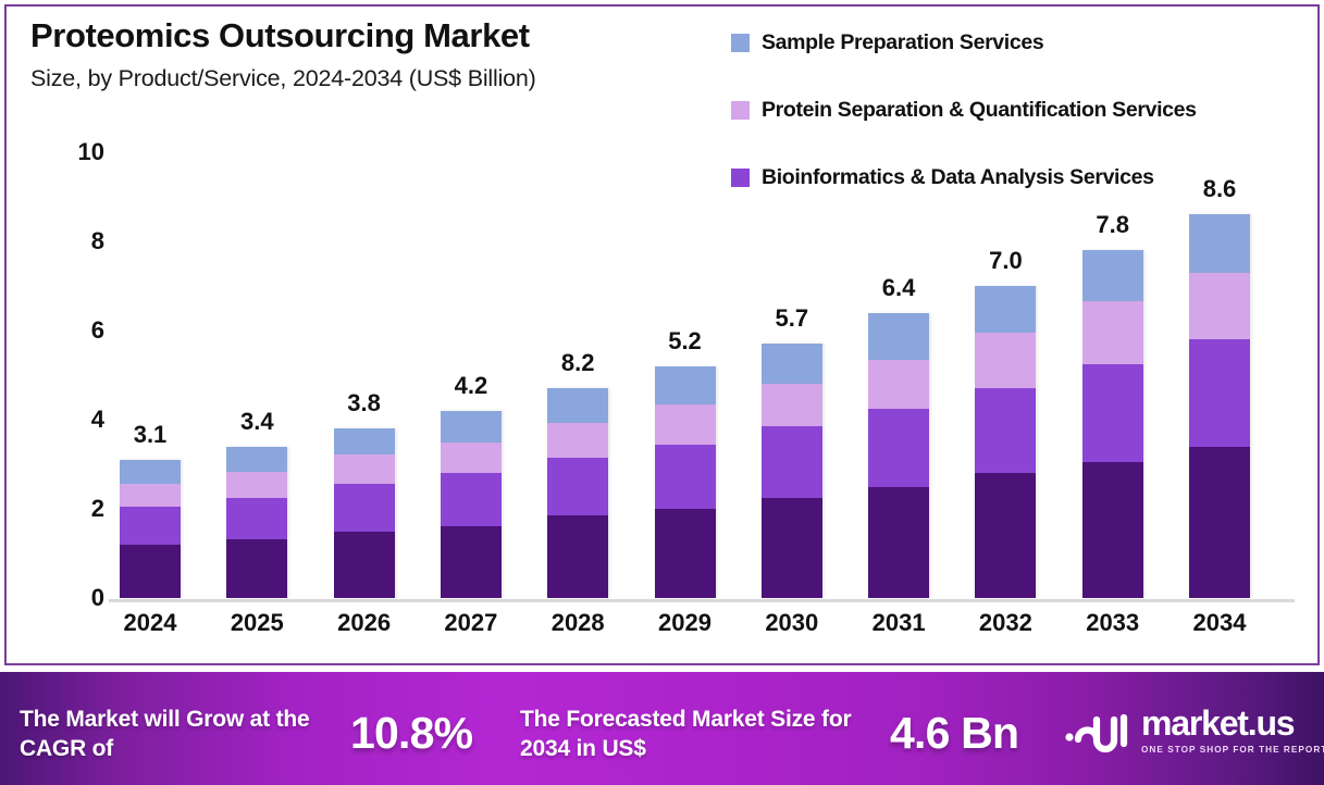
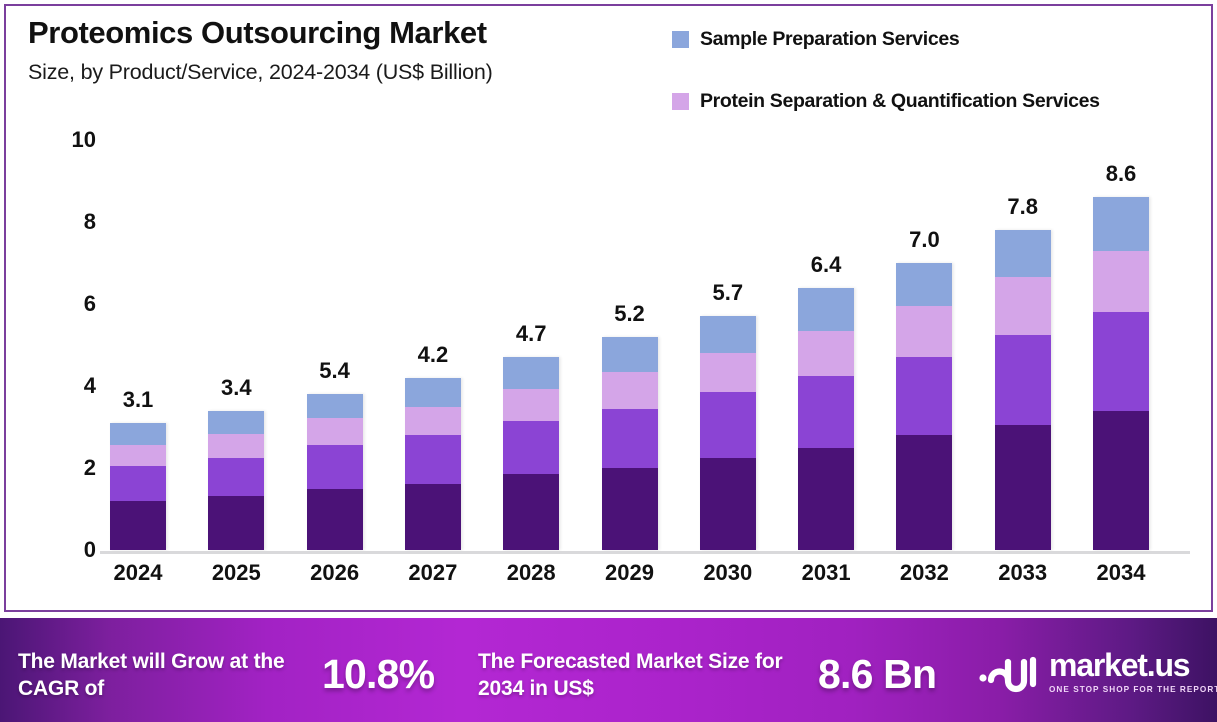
  Proteomics Outsourcing Market
  Size, by Product/Service, 2024-2034 (US$ Billion)
  Sample Preparation Services
  Protein Separation & Quantification Services
- Bioinformatics & Data Analysis Services
  0
  2
  4
  6
  8
  10
  3.1
  3.4
- 3.8
+ 5.4
  4.2
- 8.2
+ 4.7
  5.2
  5.7
  6.4
  7.0
  7.8
  8.6
  2024
  2025
  2026
  2027
  2028
  2029
  2030
  2031
  2032
  2033
  2034
  The Market will Grow at the CAGR of
  10.8%
  The Forecasted Market Size for 2034 in US$
- 4.6 Bn
+ 8.6 Bn
  market.us
  ONE STOP SHOP FOR THE REPOR
